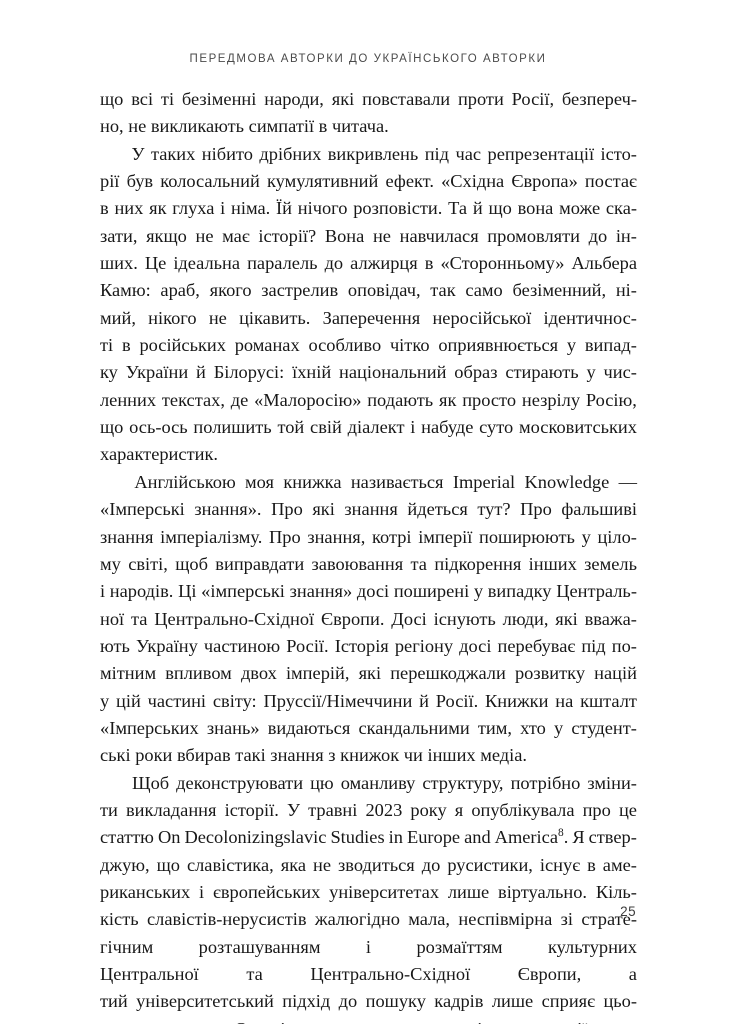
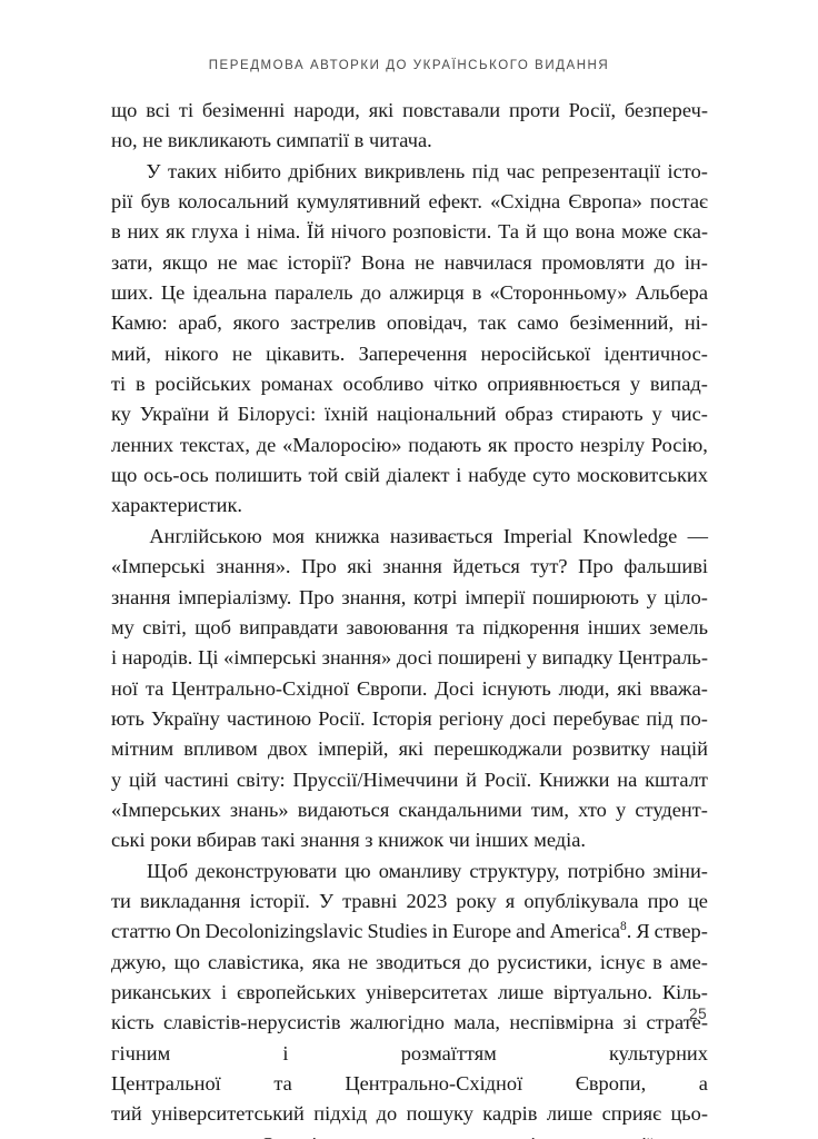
- ПЕРЕДМОВА АВТОРКИ ДО УКРАЇНСЬКОГО АВТОРКИ
+ ПЕРЕДМОВА АВТОРКИ ДО УКРАЇНСЬКОГО ВИДАННЯ
  що
  всі
  ті
  безіменні
  народи,
  які
  повставали
  проти
  Росії,
  безпереч-
  но, не викликають симпатії в читача.
  У
  таких
  нібито
  дрібних
  викривлень
  під
  час
  репрезентації
  істо-
  рії
  був
  колосальний
  кумулятивний
  ефект.
  «Східна
  Європа»
  постає
  в
  них
  як
  глуха
  і
  німа.
  Їй
  нічого
  розповісти.
  Та
  й
  що
  вона
  може
  ска-
  зати,
  якщо
  не
  має
  історії?
  Вона
  не
  навчилася
  промовляти
  до
  ін-
  ших.
  Це
  ідеальна
  паралель
  до
  алжирця
  в
  «Сторонньому»
  Альбера
  Камю:
  араб,
  якого
  застрелив
  оповідач,
  так
  само
  безіменний,
  ні-
  мий,
  нікого
  не
  цікавить.
  Заперечення
  неросійської
  ідентичнос-
  ті
  в
  російських
  романах
  особливо
  чітко
  оприявнюється
  у
  випад-
  ку
  України
  й
  Білорусі:
  їхній
  національний
  образ
  стирають
  у
  чис-
  ленних
  текстах,
  де
  «Малоросію»
  подають
  як
  просто
  незрілу
  Росію,
  що
  ось-ось
  полишить
  той
  свій
  діалект
  і
  набуде
  суто
  московитських
  характеристик.
  Англійською
  моя
  книжка
  називається
  Imperial
  Knowledge
  —
  «Імперські
  знання».
  Про
  які
  знання
  йдеться
  тут?
  Про
  фальшиві
  знання
  імперіалізму.
  Про
  знання,
  котрі
  імперії
  поширюють
  у
  ціло-
  му
  світі,
  щоб
  виправдати
  завоювання
  та
  підкорення
  інших
  земель
  і
  народів.
  Ці
  «імперські
  знання»
  досі
  поширені
  у
  випадку
  Централь-
  ної
  та
  Центрально-Східної
  Європи.
  Досі
  існують
  люди,
  які
  вважа-
  ють
  Україну
  частиною
  Росії.
  Історія
  регіону
  досі
  перебуває
  під
  по-
  мітним
  впливом
  двох
  імперій,
  які
  перешкоджали
  розвитку
  націй
  у
  цій
  частині
  світу:
  Пруссії/Німеччини
  й
  Росії.
  Книжки
  на
  кшталт
  «Імперських
  знань»
  видаються
  скандальними
  тим,
  хто
  у
  студент-
  ські роки вбирав такі знання з книжок чи інших медіа.
  Щоб
  деконструювати
  цю
  оманливу
  структуру,
  потрібно
  зміни-
  ти
  викладання
  історії.
  У
  травні
  2023
  року
  я
  опублікувала
  про
  це
  статтю
  On
  Decolonizingslavic
  Studies
  in
  Europe
  and
  America8.
  Я
  ствер-
  джую,
  що
  славістика,
  яка
  не
  зводиться
  до
  русистики,
  існує
  в
  аме-
  риканських
  і
  європейських
  університетах
  лише
  віртуально.
  Кіль-
  кість
  славістів-нерусистів
  жалюгідно
  мала,
  неспівмірна
  зі
  страте-
  гічним
- розташуванням
  і
  розмаїттям
  культурних
  Центральної
  та
  Центрально-Східної
  Європи,
  а
  тий
  університетський
  підхід
  до
  пошуку
  кадрів
  лише
  сприяє
  цьо-
  25
